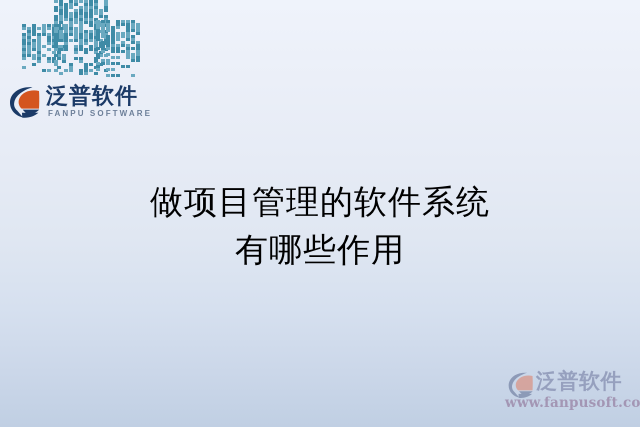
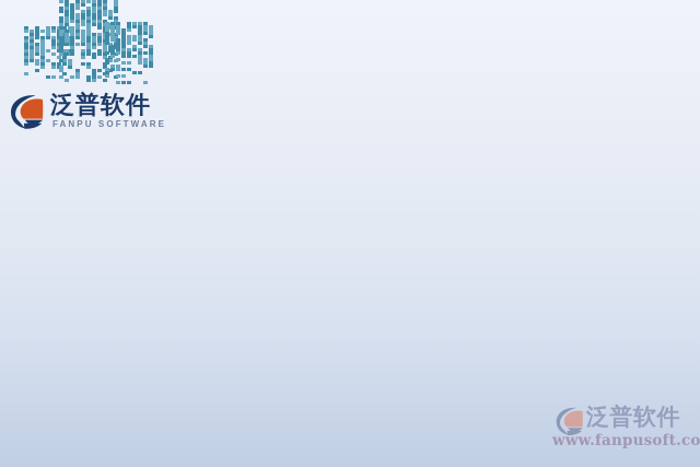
  泛普软件
  FANPU SOFTWARE
- 做项目管理的软件系统
- 有哪些作用
  泛普软件
  www.fanpusoft.co
